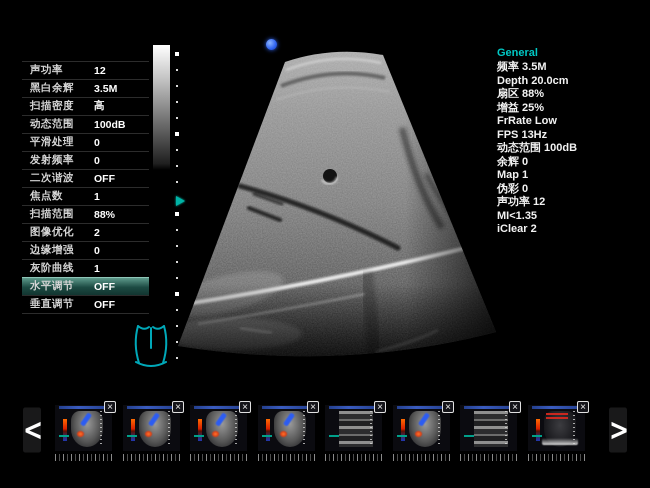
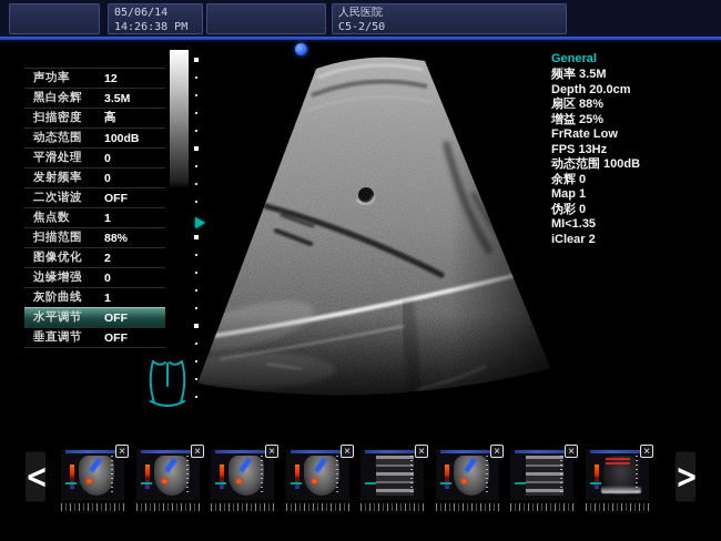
+ 05/06/14
+ 14:26:38 PM
+ 人民医院
+ C5-2/50
  声功率
  12
  黑白余辉
  3.5M
  扫描密度
  高
  动态范围
  100dB
  平滑处理
  0
  发射频率
  0
  二次谐波
  OFF
  焦点数
  1
  扫描范围
  88%
  图像优化
  2
  边缘增强
  0
  灰阶曲线
  1
  水平调节
  OFF
  垂直调节
  OFF
  General
  频率 3.5M
  Depth 20.0cm
  扇区 88%
  增益 25%
  FrRate Low
  FPS 13Hz
  动态范围 100dB
  余辉 0
  Map 1
  伪彩 0
- 声功率 12
  MI<1.35
  iClear 2
  <
  ×
  ×
  ×
  ×
  ×
  ×
  ×
  ×
  >
